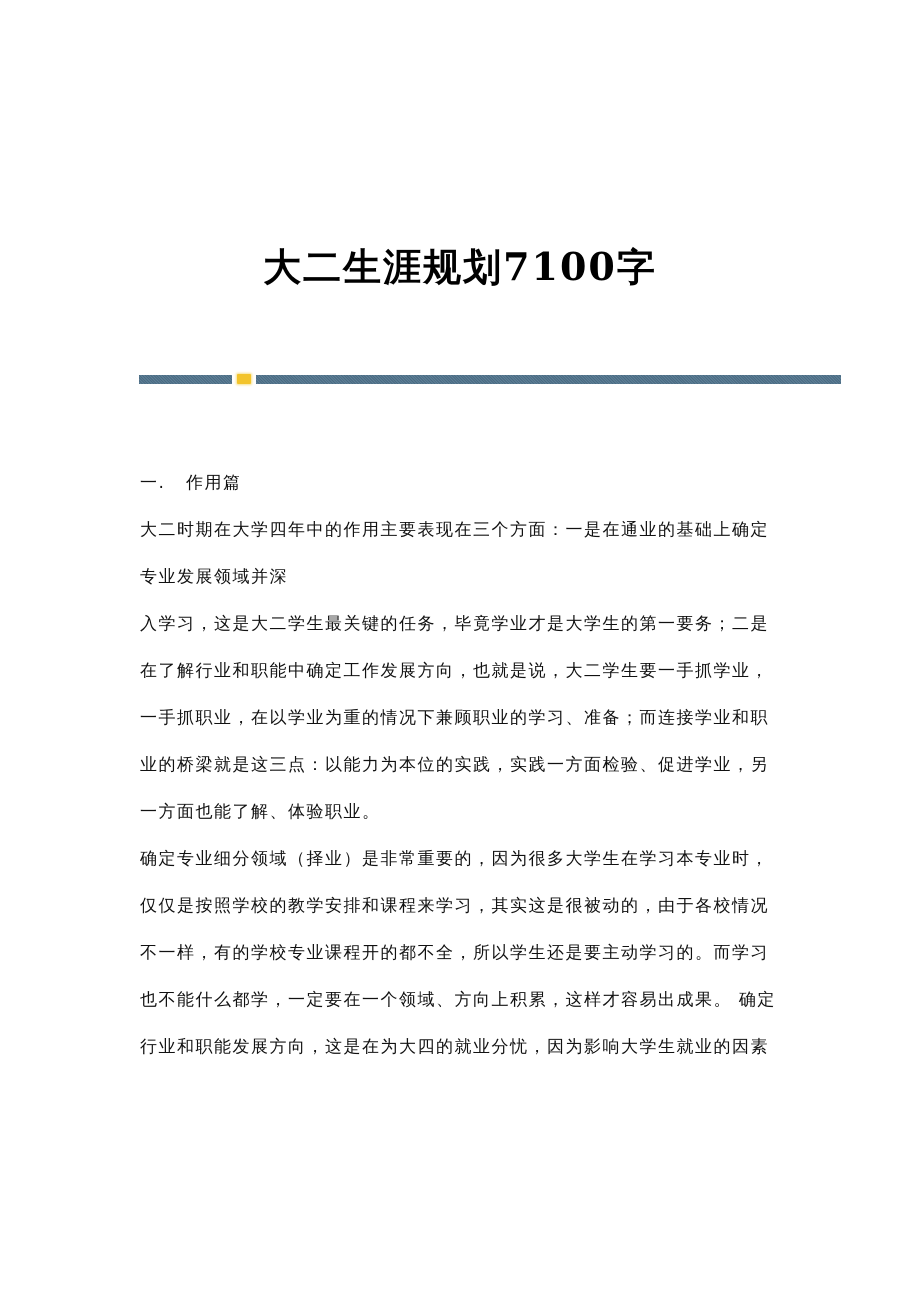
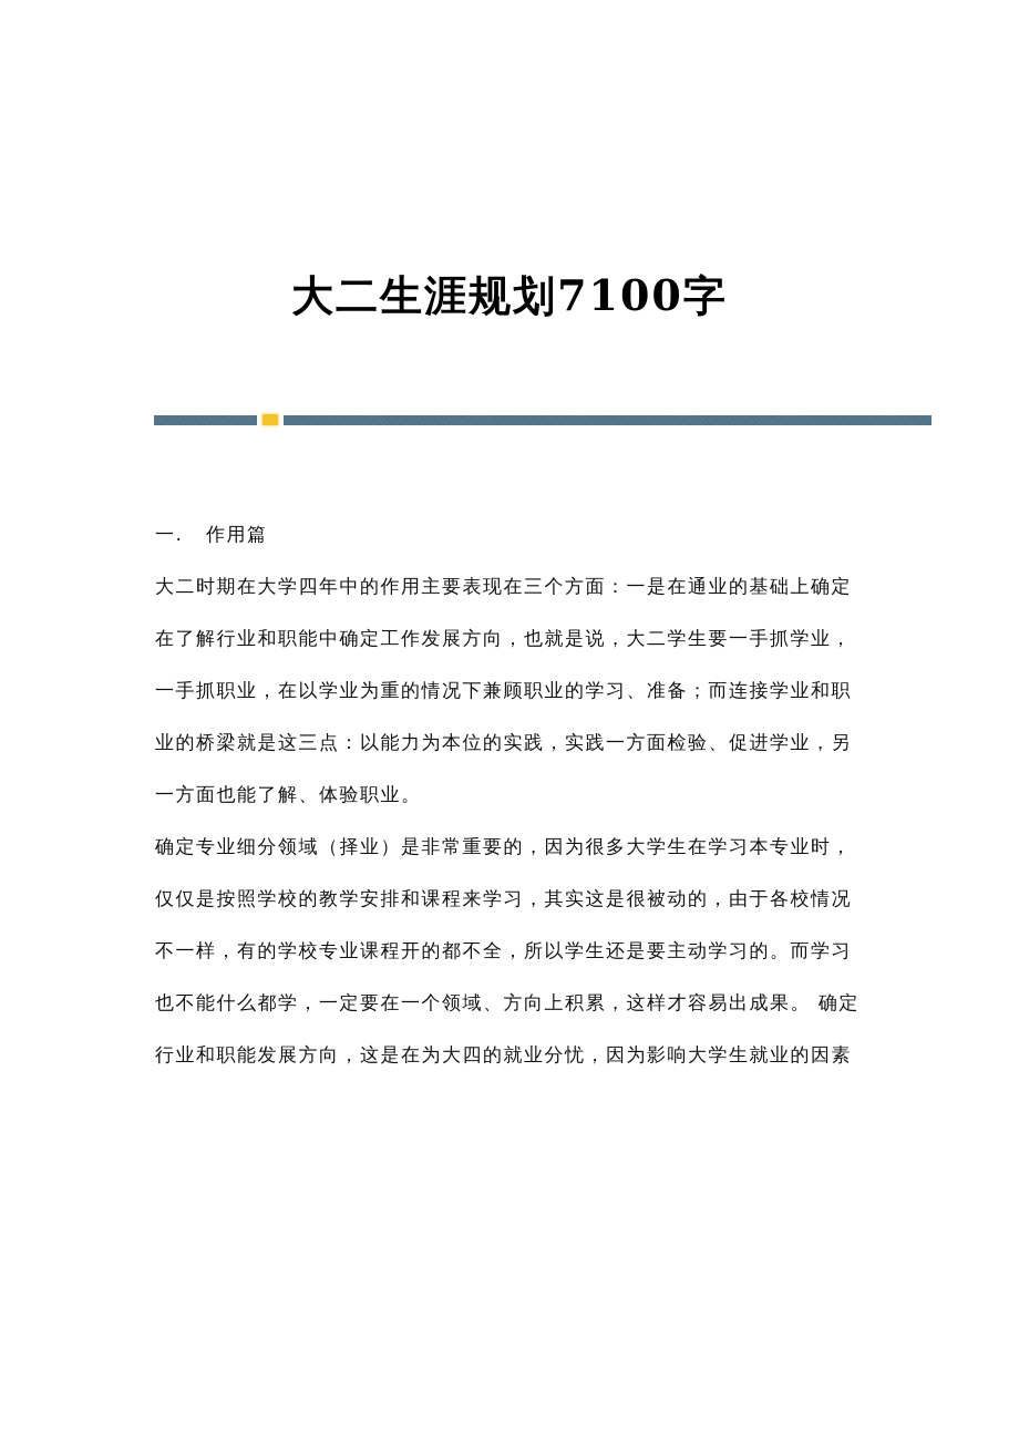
  大二生涯规划7100字
  一. 作用篇
  大二时期在大学四年中的作用主要表现在三个方面：一是在通业的基础上确定
- 专业发展领域并深
- 入学习，这是大二学生最关键的任务，毕竟学业才是大学生的第一要务；二是
  在了解行业和职能中确定工作发展方向，也就是说，大二学生要一手抓学业，
  一手抓职业，在以学业为重的情况下兼顾职业的学习、准备；而连接学业和职
  业的桥梁就是这三点：以能力为本位的实践，实践一方面检验、促进学业，另
  一方面也能了解、体验职业。
  确定专业细分领域（择业）是非常重要的，因为很多大学生在学习本专业时，
  仅仅是按照学校的教学安排和课程来学习，其实这是很被动的，由于各校情况
  不一样，有的学校专业课程开的都不全，所以学生还是要主动学习的。而学习
  也不能什么都学，一定要在一个领域、方向上积累，这样才容易出成果。 确定
  行业和职能发展方向，这是在为大四的就业分忧，因为影响大学生就业的因素
